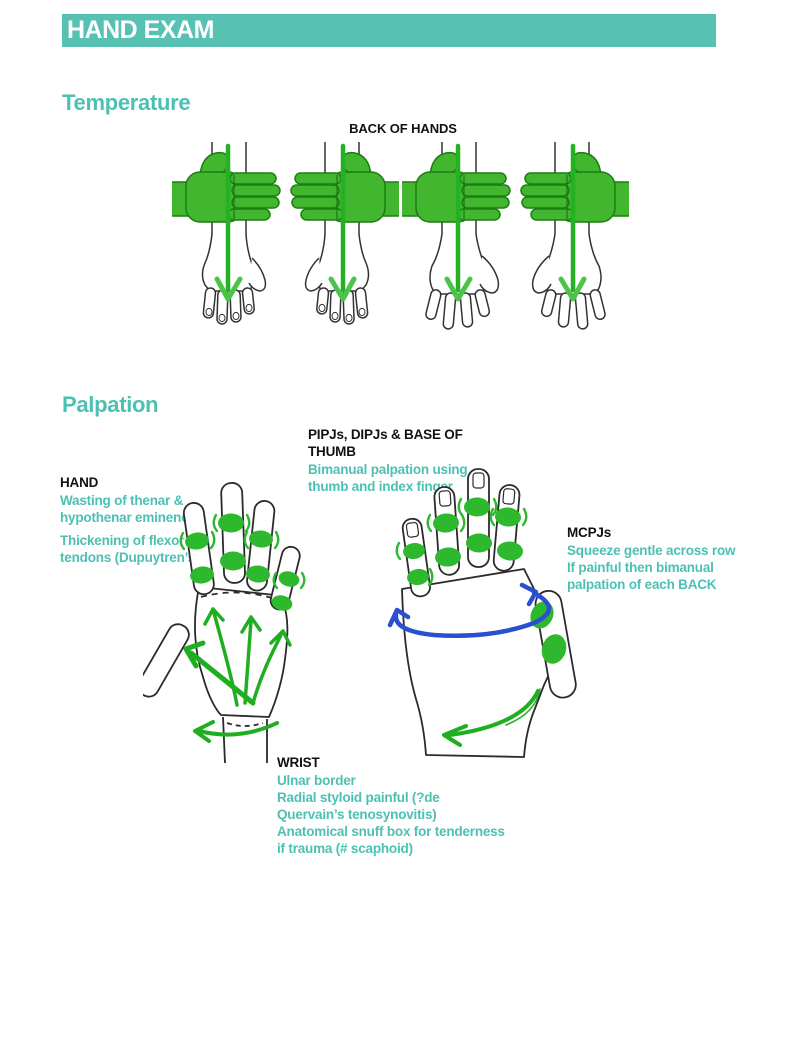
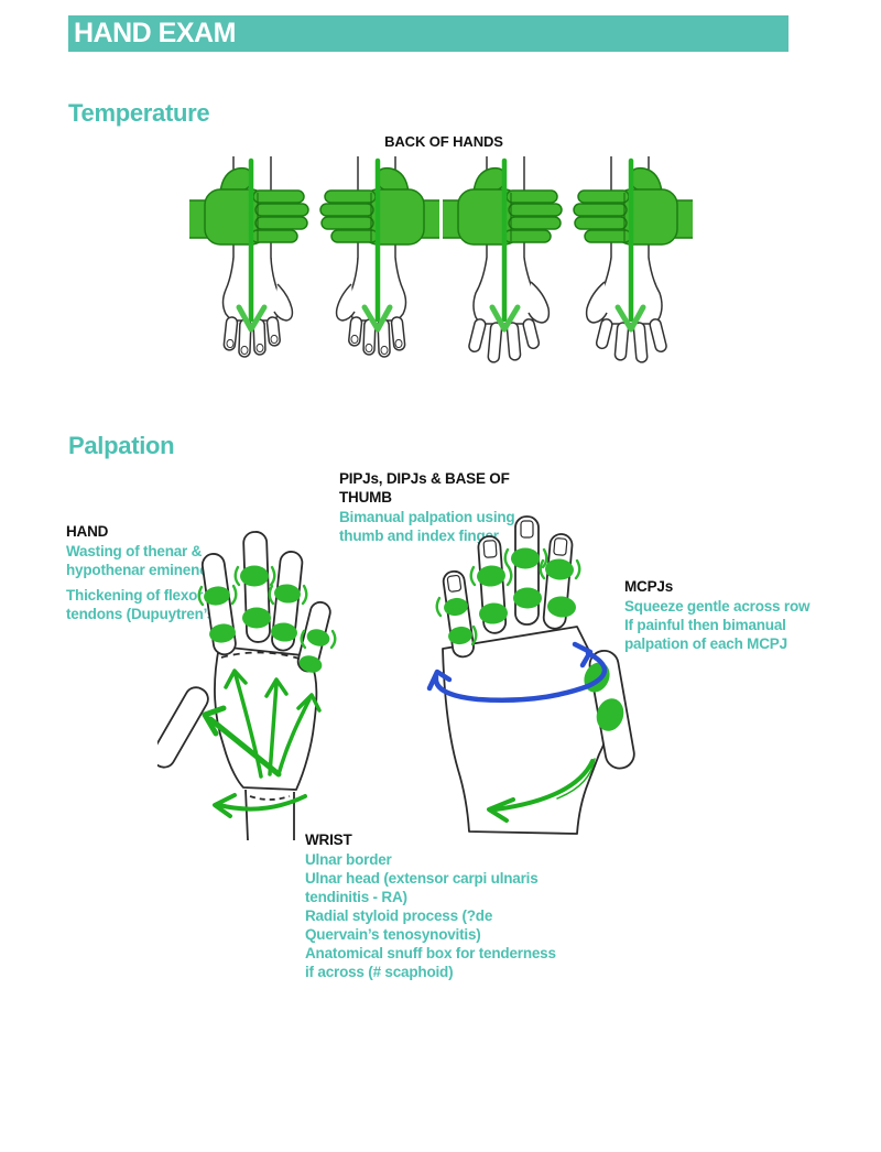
  HAND EXAM
  Temperature
  BACK OF HANDS
  Palpation
  PIPJs, DIPJs & BASE OF THUMB
  Bimanual palpation using thumb and index fingr
  HAND
  Wasting of thenar & hypothenar eminen
  Thickening of flexo tendons (Dupuytren’
  MCPJs
  Squeeze gentle across row
- If painful then bimanual palpation of each BACK
+ If painful then bimanual palpation of each MCPJ
  WRIST
  Ulnar border
+ Ulnar head (extensor carpi ulnaris tendinitis - RA)
- Radial styloid painful (?de Quervain’s tenosynovitis)
+ Radial styloid process (?de Quervain’s tenosynovitis)
- Anatomical snuff box for tenderness if trauma (# scaphoid)
+ Anatomical snuff box for tenderness if across (# scaphoid)
